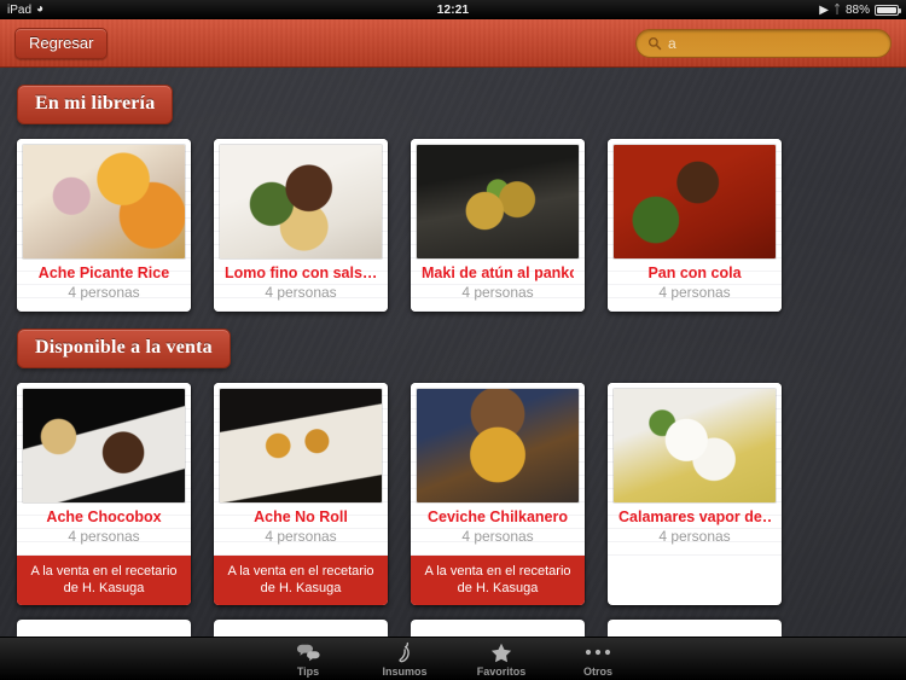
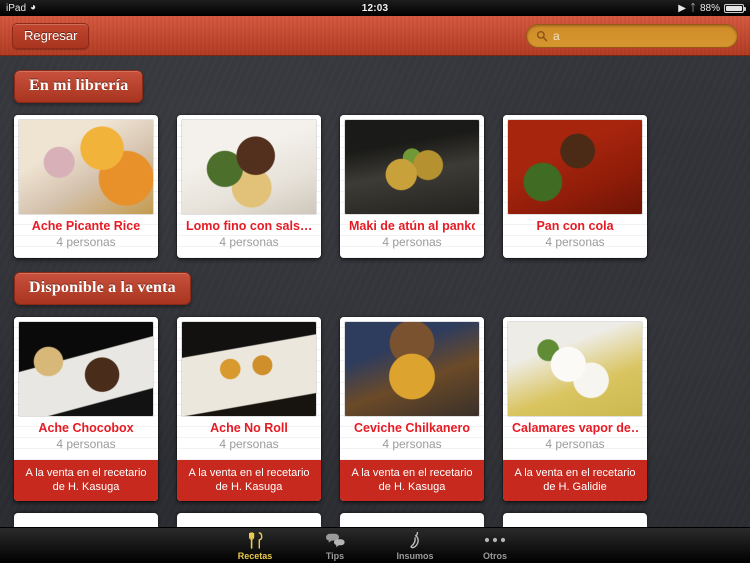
  iPad
  ◕
- 12:21
+ 12:03
  ▶
  ᛏ
  88%
  Regresar
  a
  En mi librería
  Ache Picante Rice
  4 personas
  Lomo fino con sals…
  4 personas
  Maki de atún al pank
  4 personas
  Pan con cola
  4 personas
  Disponible a la venta
  Ache Chocobox
  4 personas
  A la venta en el recetario de H. Kasuga
  Ache No Roll
  4 personas
  A la venta en el recetario de H. Kasuga
  Ceviche Chilkanero
  4 personas
  A la venta en el recetario de H. Kasuga
  Calamares vapor de…
  4 personas
+ A la venta en el recetario de H. Galidie
+ Recetas
  Tips
  Insumos
- Favoritos
  Otros
